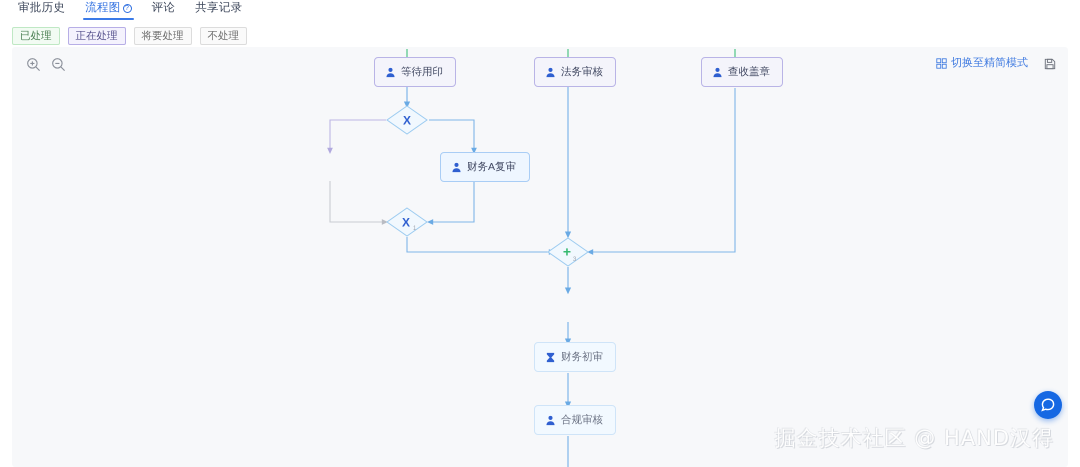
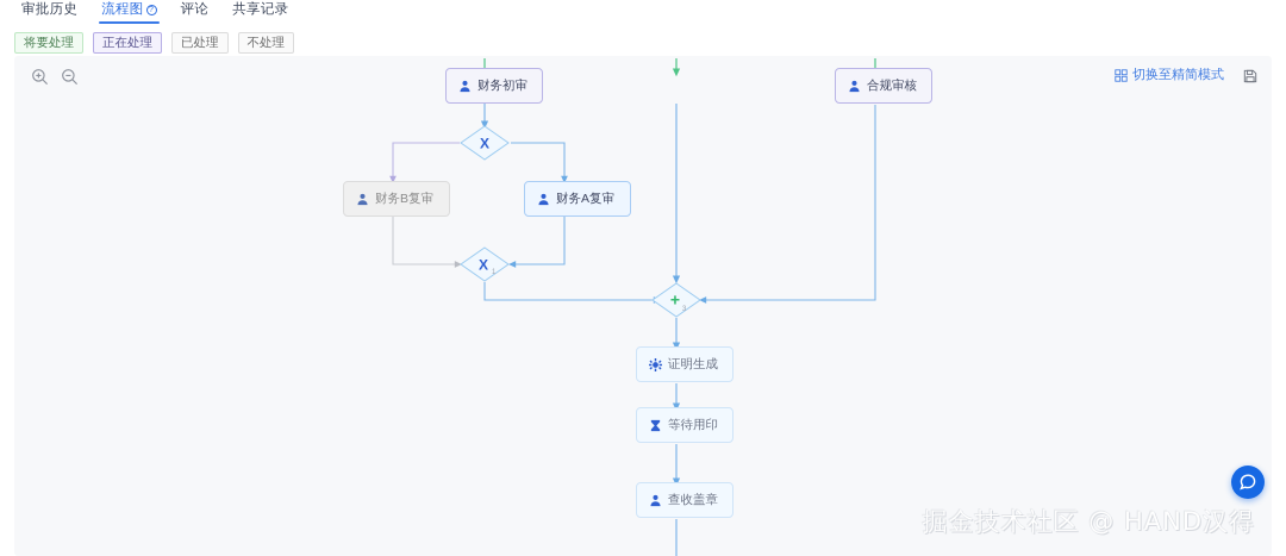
  审批历史
  流程图
  评论
  共享记录
- 已处理
+ 将要处理
  正在处理
- 将要处理
+ 已处理
  不处理
  切换至精简模式
- 等待用印
+ 财务初审
- 法务审核
- 查收盖章
+ 合规审核
+ 财务B复审
  财务A复审
+ 证明生成
- 财务初审
+ 等待用印
- 合规审核
+ 查收盖章
  X
  X
  +
  掘金技术社区 @ HAND汉得
